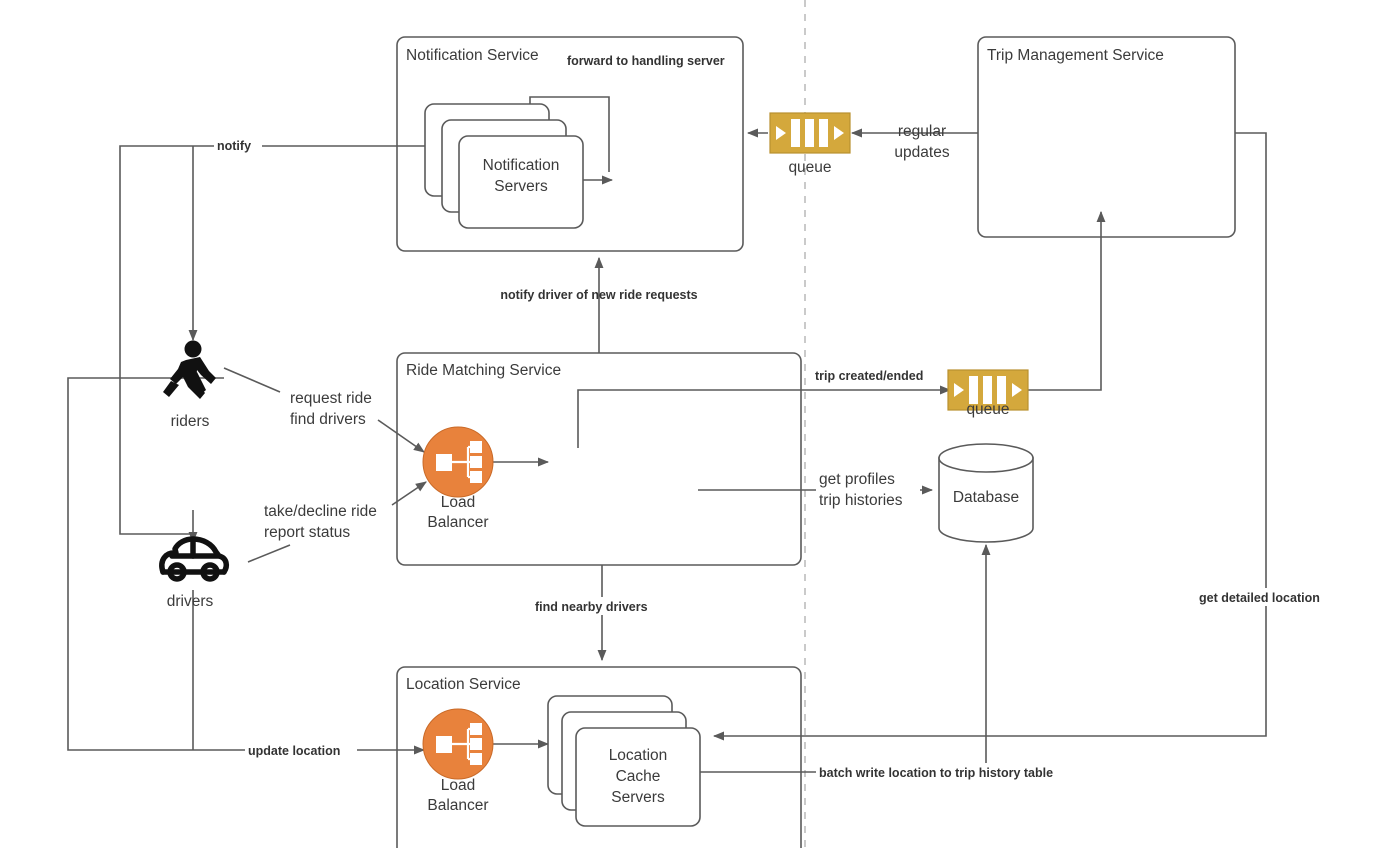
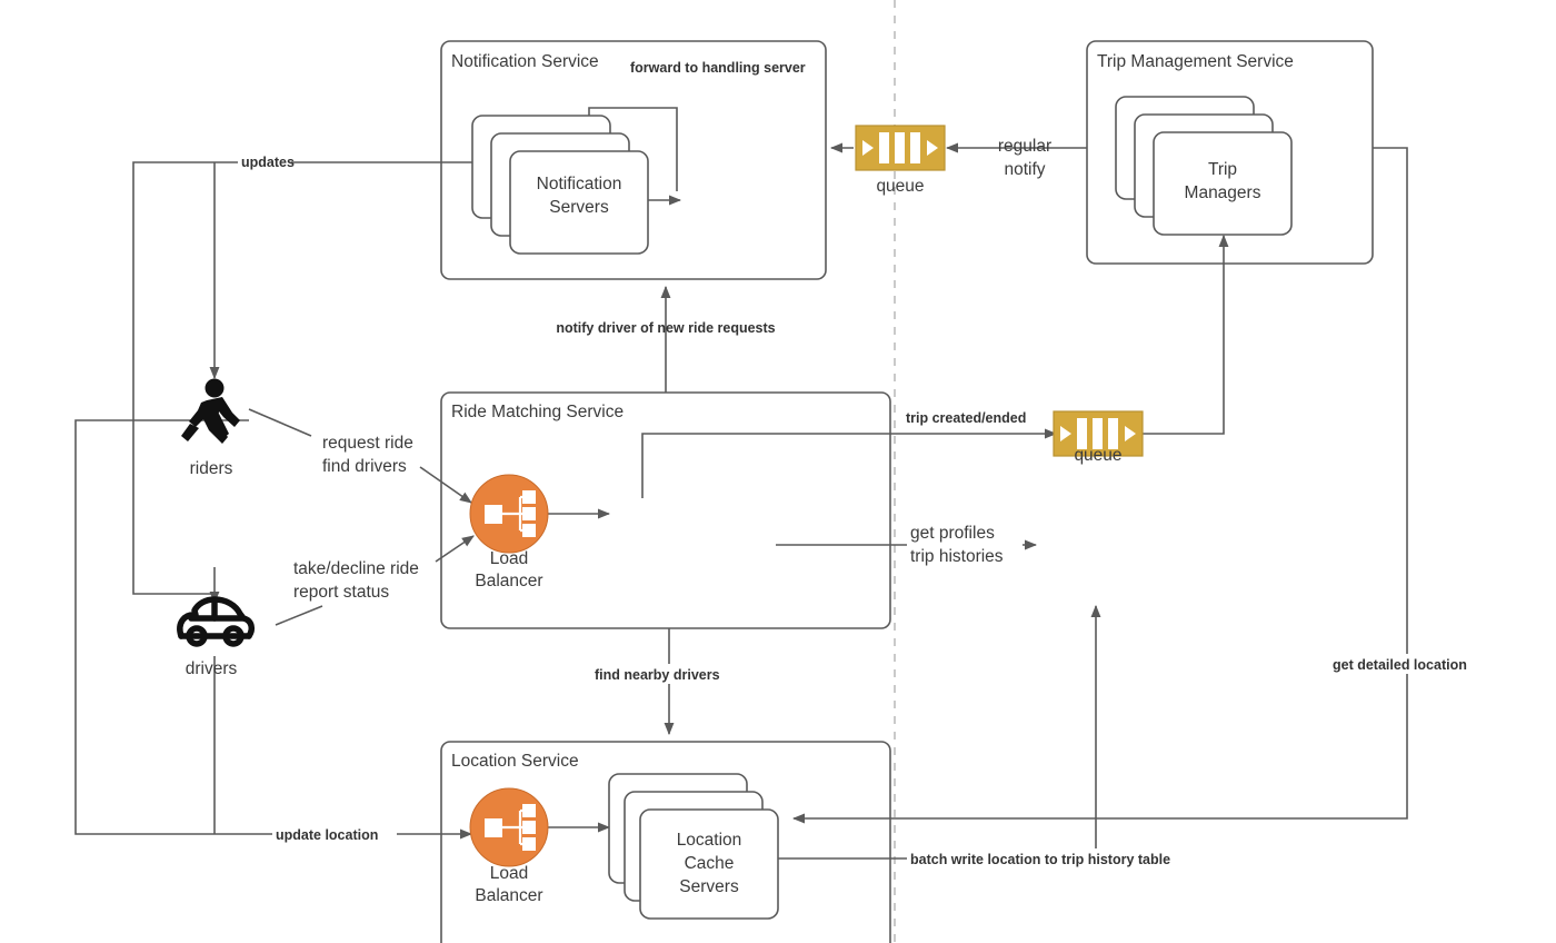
  Notification Service
  Trip Management Service
  Ride Matching Service
  Location Service
  Notification
  Servers
+ Trip
+ Managers
  queue
  queue
  Load
  Balancer
- Database
  Load
  Balancer
  Location
  Cache
  Servers
  riders
  drivers
  forward to handling server
- notify
+ updates
  regular
- updates
+ notify
  notify driver of new ride requests
  request ride
  find drivers
  take/decline ride
  report status
  trip created/ended
  get profiles
  trip histories
  find nearby drivers
  update location
  batch write location to trip history table
  get detailed location
